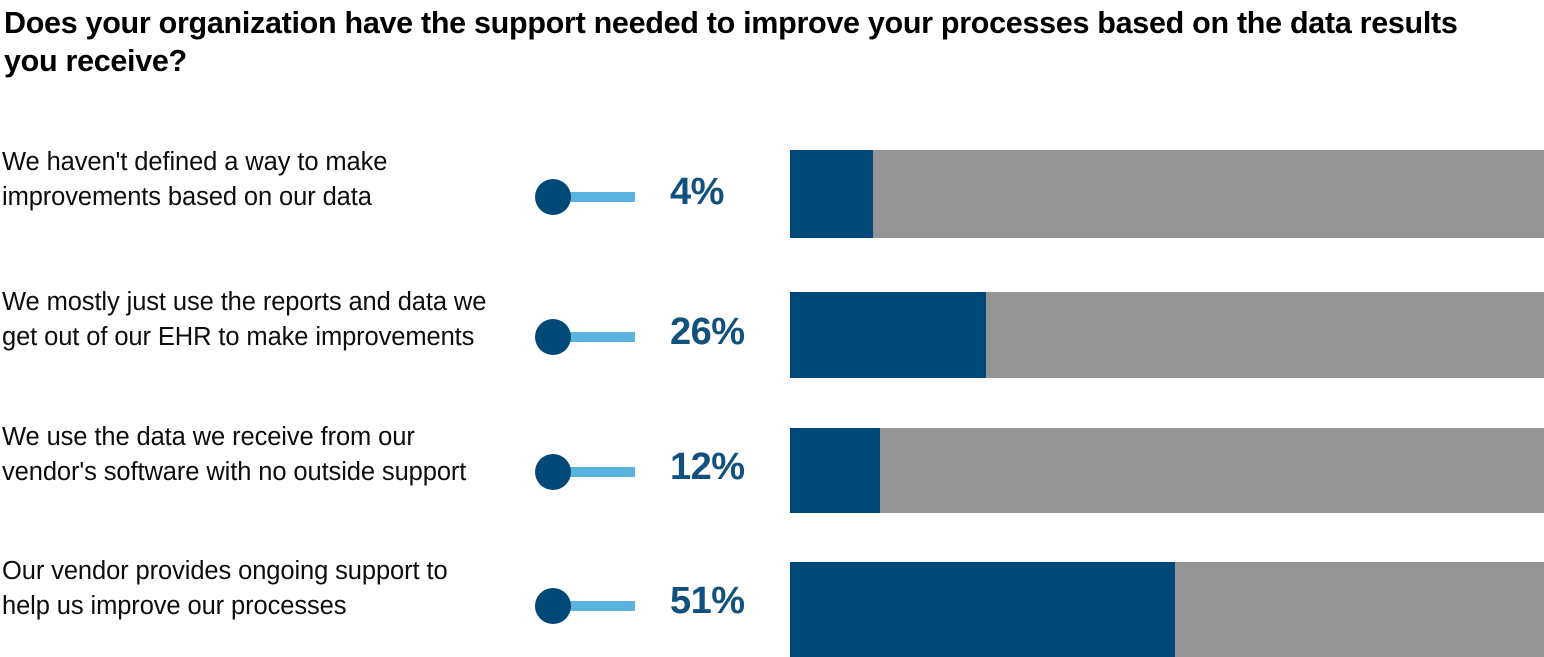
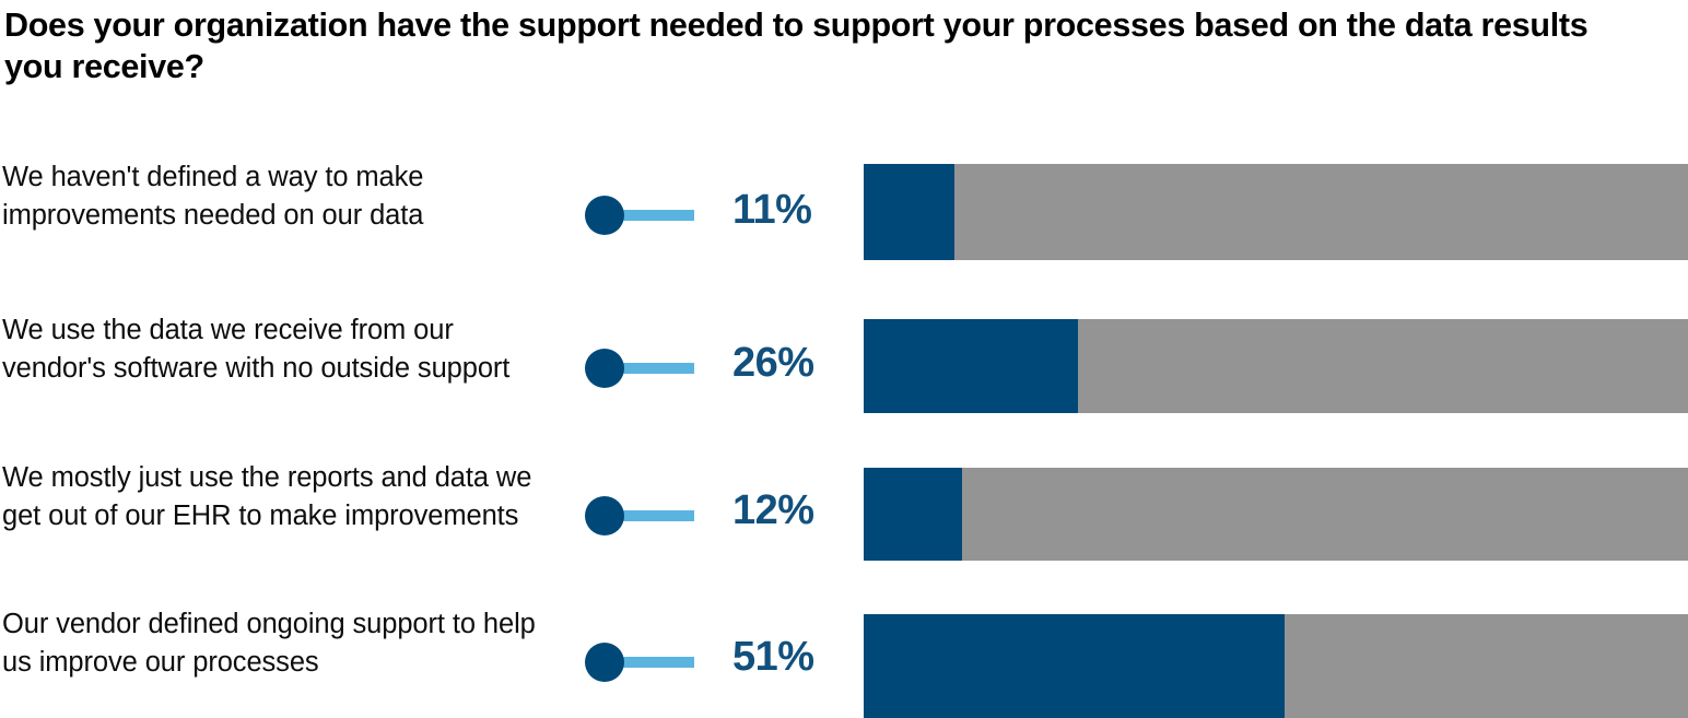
- Does your organization have the support needed to improve your processes based on the data results you receive?
+ Does your organization have the support needed to support your processes based on the data results you receive?
- We haven't defined a way to make improvements based on our data
+ We haven't defined a way to make improvements needed on our data
- 4%
+ 11%
- We mostly just use the reports and data we get out of our EHR to make improvements
+ We use the data we receive from our vendor's software with no outside support
  26%
- We use the data we receive from our vendor's software with no outside support
+ We mostly just use the reports and data we get out of our EHR to make improvements
  12%
- Our vendor provides ongoing support to help us improve our processes
+ Our vendor defined ongoing support to help us improve our processes
  51%
